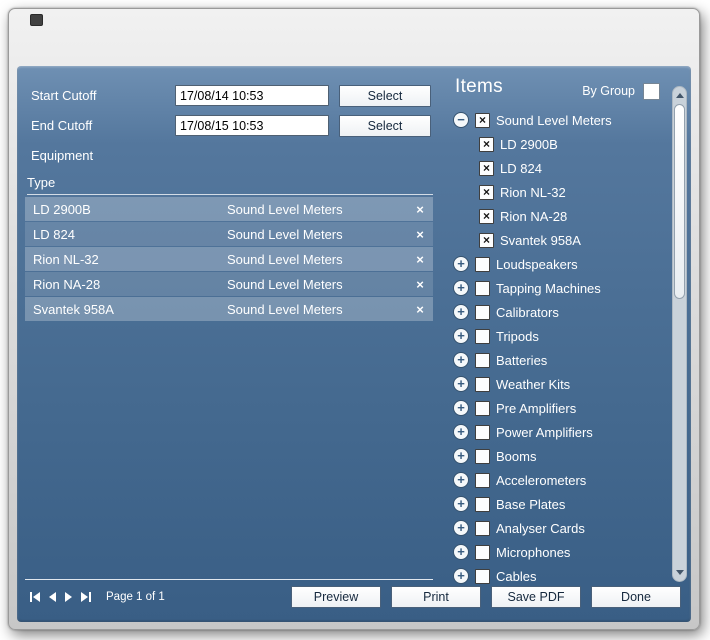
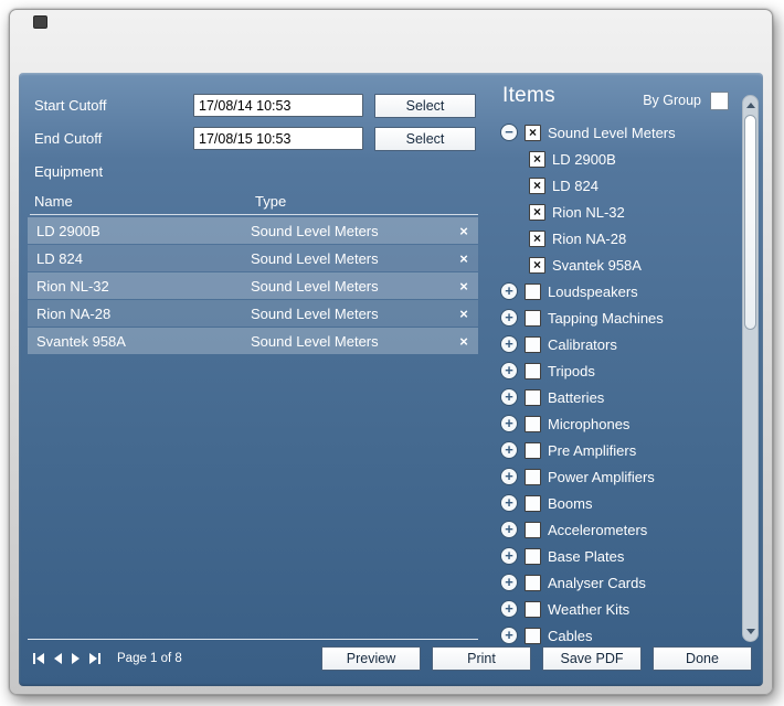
  Start Cutoff
  17/08/14 10:53
  Select
  End Cutoff
  17/08/15 10:53
  Select
  Equipment
+ Name
  Type
  LD 2900B
  Sound Level Meters
  ×
  LD 824
  Sound Level Meters
  ×
  Rion NL-32
  Sound Level Meters
  ×
  Rion NA-28
  Sound Level Meters
  ×
  Svantek 958A
  Sound Level Meters
  ×
- Page 1 of 1
+ Page 1 of 8
  Preview
  Print
  Save PDF
  Done
  Items
  By Group
  −
  ×
  Sound Level Meters
  ×
  LD 2900B
  ×
  LD 824
  ×
  Rion NL-32
  ×
  Rion NA-28
  ×
  Svantek 958A
  +
  Loudspeakers
  +
  Tapping Machines
  +
  Calibrators
  +
  Tripods
  +
  Batteries
  +
- Weather Kits
+ Microphones
  +
  Pre Amplifiers
  +
  Power Amplifiers
  +
  Booms
  +
  Accelerometers
  +
  Base Plates
  +
  Analyser Cards
  +
- Microphones
+ Weather Kits
  +
  Cables
